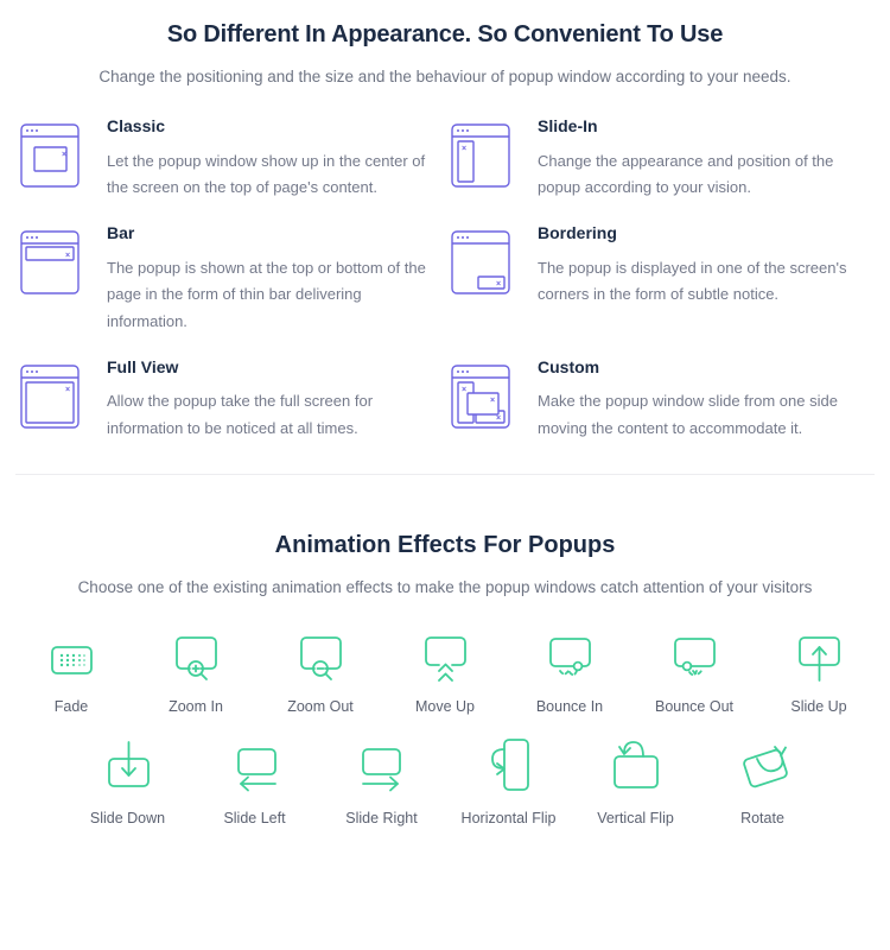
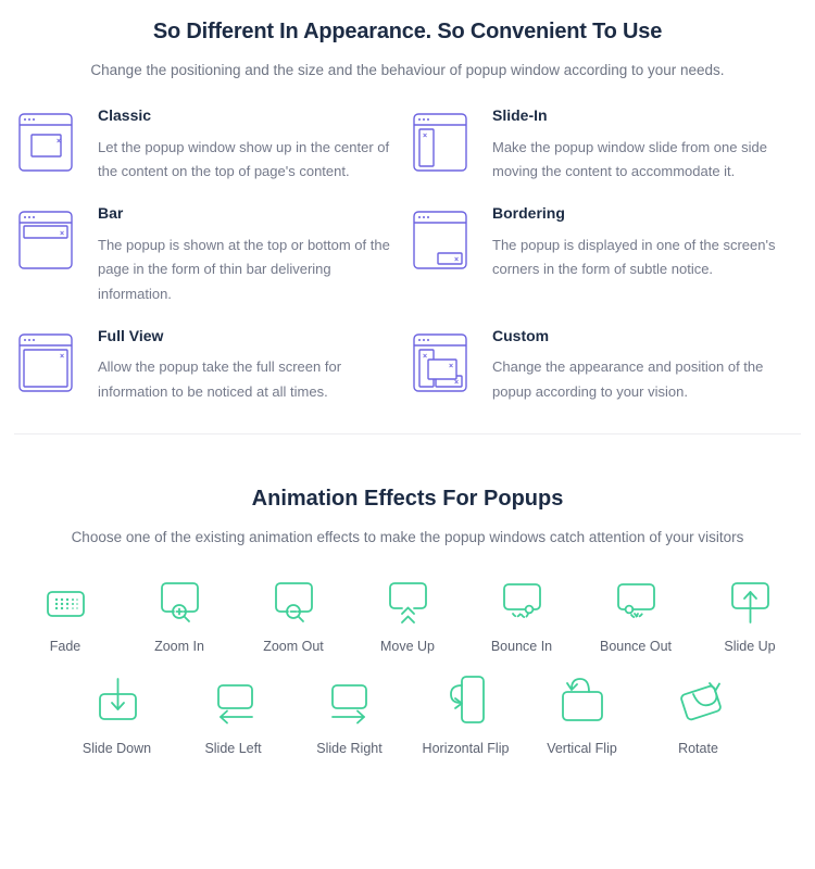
  So Different In Appearance. So Convenient To Use
  Change the positioning and the size and the behaviour of popup window according to your needs.
  Classic
- Let the popup window show up in the center of the screen on the top of page's content.
+ Let the popup window show up in the center of the content on the top of page's content.
  Slide-In
- Change the appearance and position of the popup according to your vision.
+ Make the popup window slide from one side moving the content to accommodate it.
  Bar
  The popup is shown at the top or bottom of the page in the form of thin bar delivering information.
  Bordering
  The popup is displayed in one of the screen's corners in the form of subtle notice.
  Full View
  Allow the popup take the full screen for information to be noticed at all times.
  Custom
- Make the popup window slide from one side moving the content to accommodate it.
+ Change the appearance and position of the popup according to your vision.
  Animation Effects For Popups
  Choose one of the existing animation effects to make the popup windows catch attention of your visitors
  Fade
  Zoom In
  Zoom Out
  Move Up
  Bounce In
  Bounce Out
  Slide Up
  Slide Down
  Slide Left
  Slide Right
  Horizontal Flip
  Vertical Flip
  Rotate
